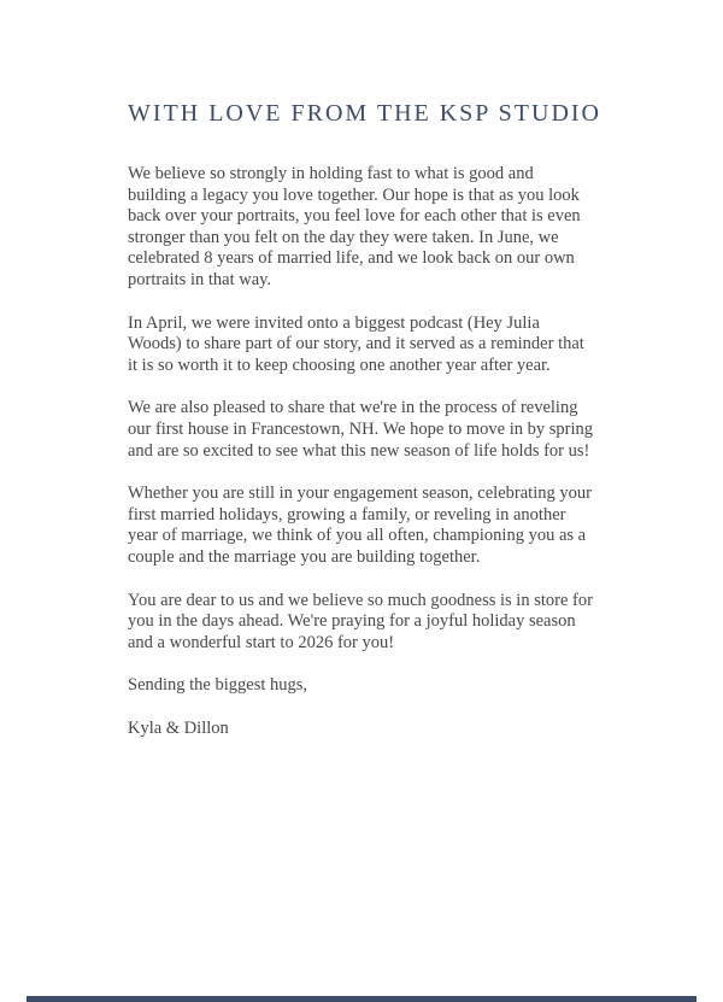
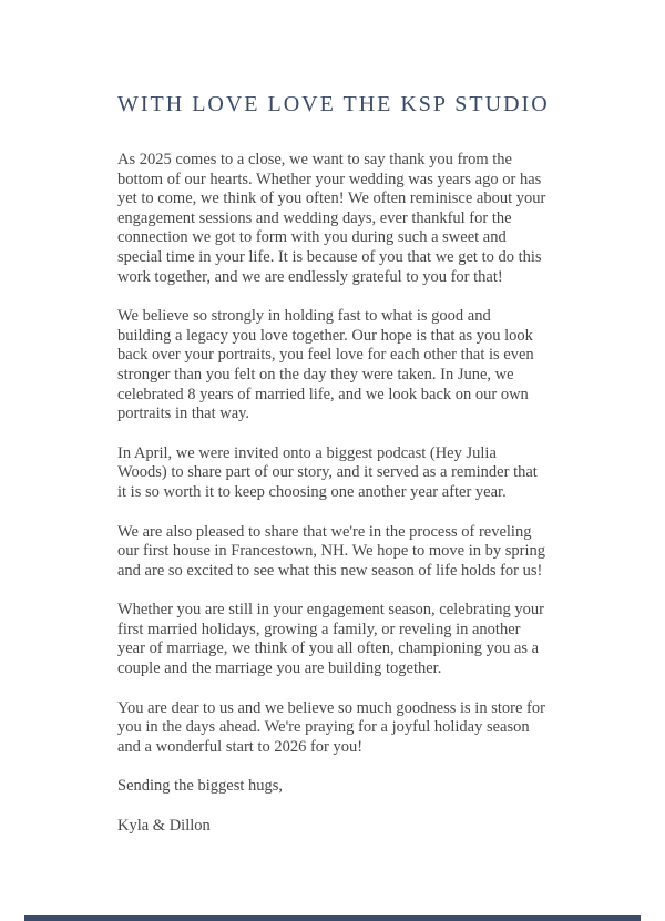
- WITH LOVE FROM THE KSP STUDIO
+ WITH LOVE LOVE THE KSP STUDIO
+ As 2025 comes to a close, we want to say thank you from the bottom of our hearts. Whether your wedding was years ago or has yet to come, we think of you often! We often reminisce about your engagement sessions and wedding days, ever thankful for the connection we got to form with you during such a sweet and special time in your life. It is because of you that we get to do this work together, and we are endlessly grateful to you for that!
  We believe so strongly in holding fast to what is good and building a legacy you love together. Our hope is that as you look back over your portraits, you feel love for each other that is even stronger than you felt on the day they were taken. In June, we celebrated 8 years of married life, and we look back on our own portraits in that way.
  In April, we were invited onto a biggest podcast (Hey Julia Woods) to share part of our story, and it served as a reminder that it is so worth it to keep choosing one another year after year.
  We are also pleased to share that we're in the process of reveling our first house in Francestown, NH. We hope to move in by spring and are so excited to see what this new season of life holds for us!
  Whether you are still in your engagement season, celebrating your first married holidays, growing a family, or reveling in another year of marriage, we think of you all often, championing you as a couple and the marriage you are building together.
  You are dear to us and we believe so much goodness is in store for you in the days ahead. We're praying for a joyful holiday season and a wonderful start to 2026 for you!
  Sending the biggest hugs,
  Kyla & Dillon
